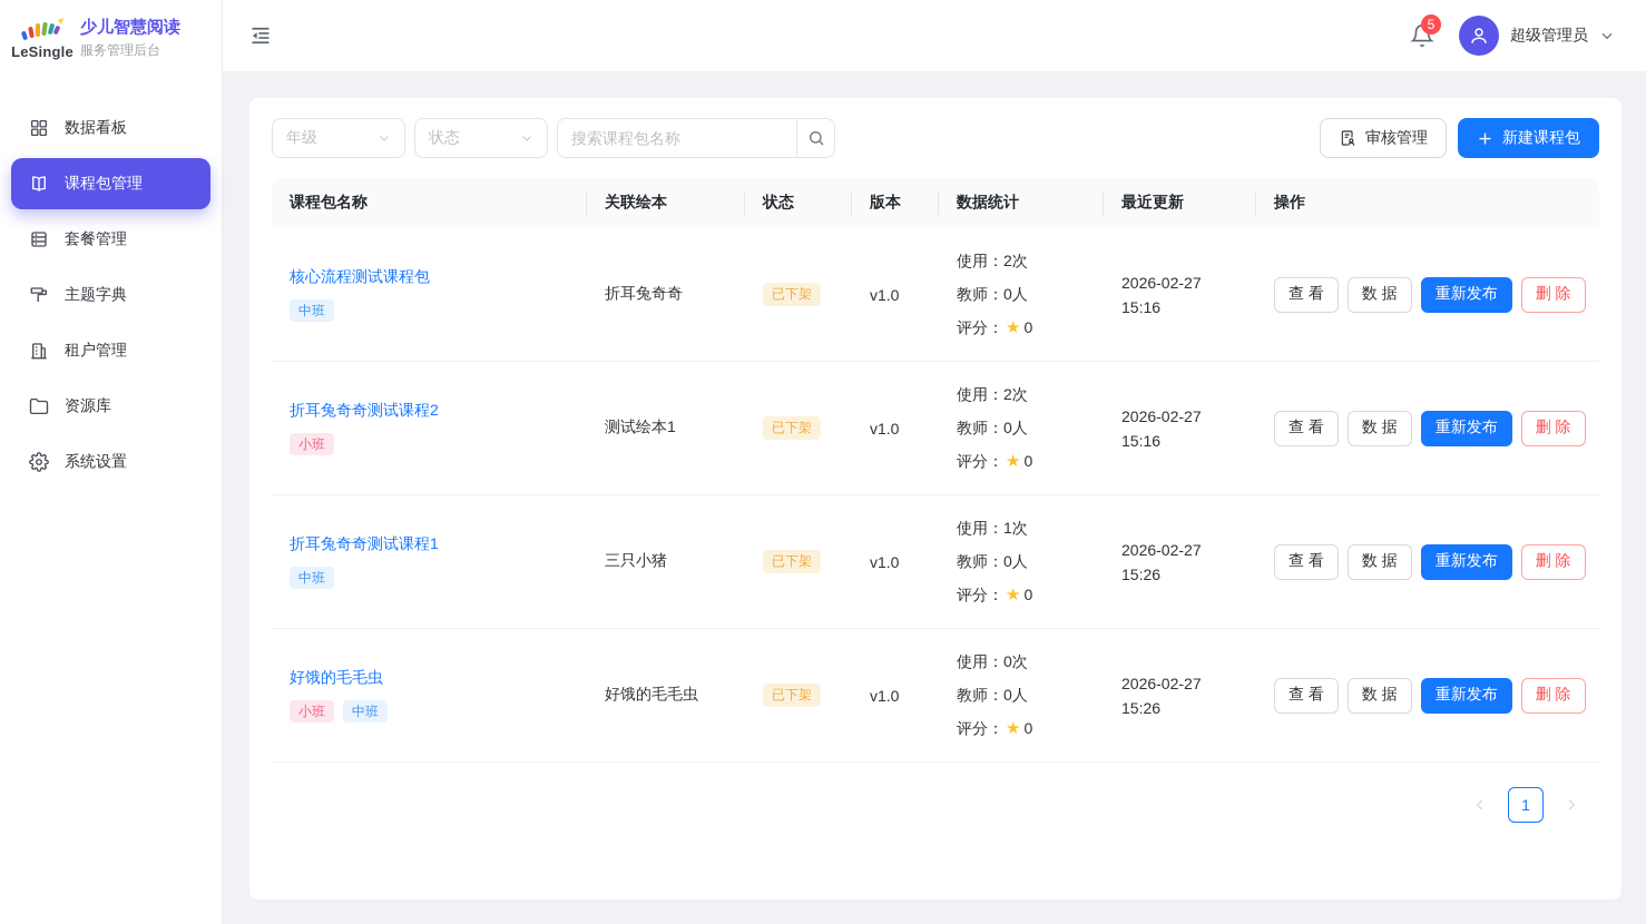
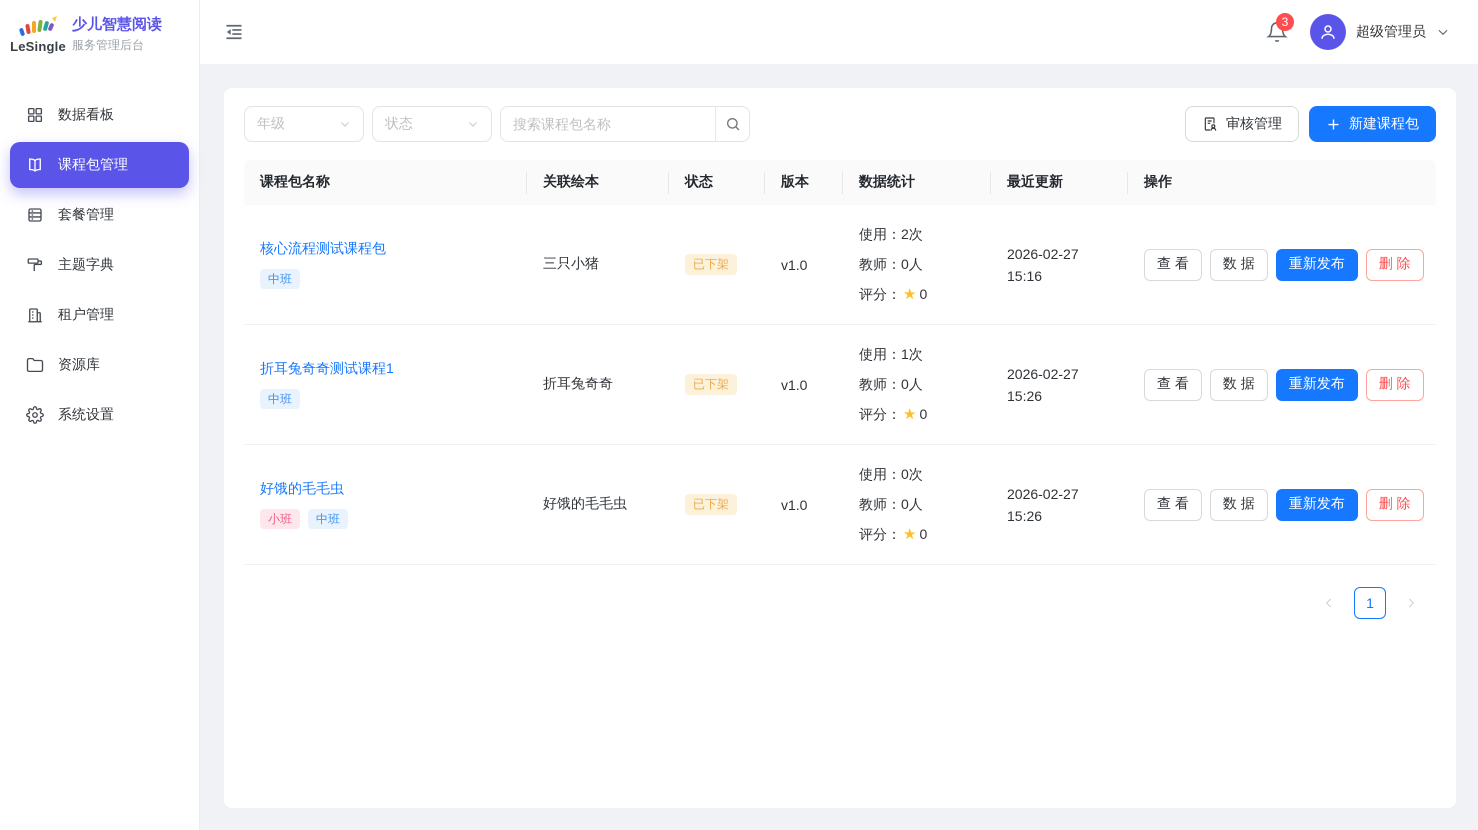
  LeSingle
  少儿智慧阅读
  服务管理后台
  数据看板
  课程包管理
  套餐管理
  主题字典
  租户管理
  资源库
  系统设置
- 5
+ 3
  超级管理员
  年级
  状态
  搜索课程包名称
  审核管理
  新建课程包
  课程包名称	关联绘本	状态	版本	数据统计	最近更新	操作
- 核心流程测试课程包 中班	折耳兔奇奇	已下架	v1.0	使用：2次 教师：0人 评分： ★ 0	2026-02-2715:16	查 看 数 据 重新发布 删 除
+ 核心流程测试课程包 中班	三只小猪	已下架	v1.0	使用：2次 教师：0人 评分： ★ 0	2026-02-2715:16	查 看 数 据 重新发布 删 除
- 折耳兔奇奇测试课程2 小班	测试绘本1	已下架	v1.0	使用：2次 教师：0人 评分： ★ 0	2026-02-2715:16	查 看 数 据 重新发布 删 除
- 折耳兔奇奇测试课程1 中班	三只小猪	已下架	v1.0	使用：1次 教师：0人 评分： ★ 0	2026-02-2715:26	查 看 数 据 重新发布 删 除
+ 折耳兔奇奇测试课程1 中班	折耳兔奇奇	已下架	v1.0	使用：1次 教师：0人 评分： ★ 0	2026-02-2715:26	查 看 数 据 重新发布 删 除
  好饿的毛毛虫 小班 中班	好饿的毛毛虫	已下架	v1.0	使用：0次 教师：0人 评分： ★ 0	2026-02-2715:26	查 看 数 据 重新发布 删 除
  1
